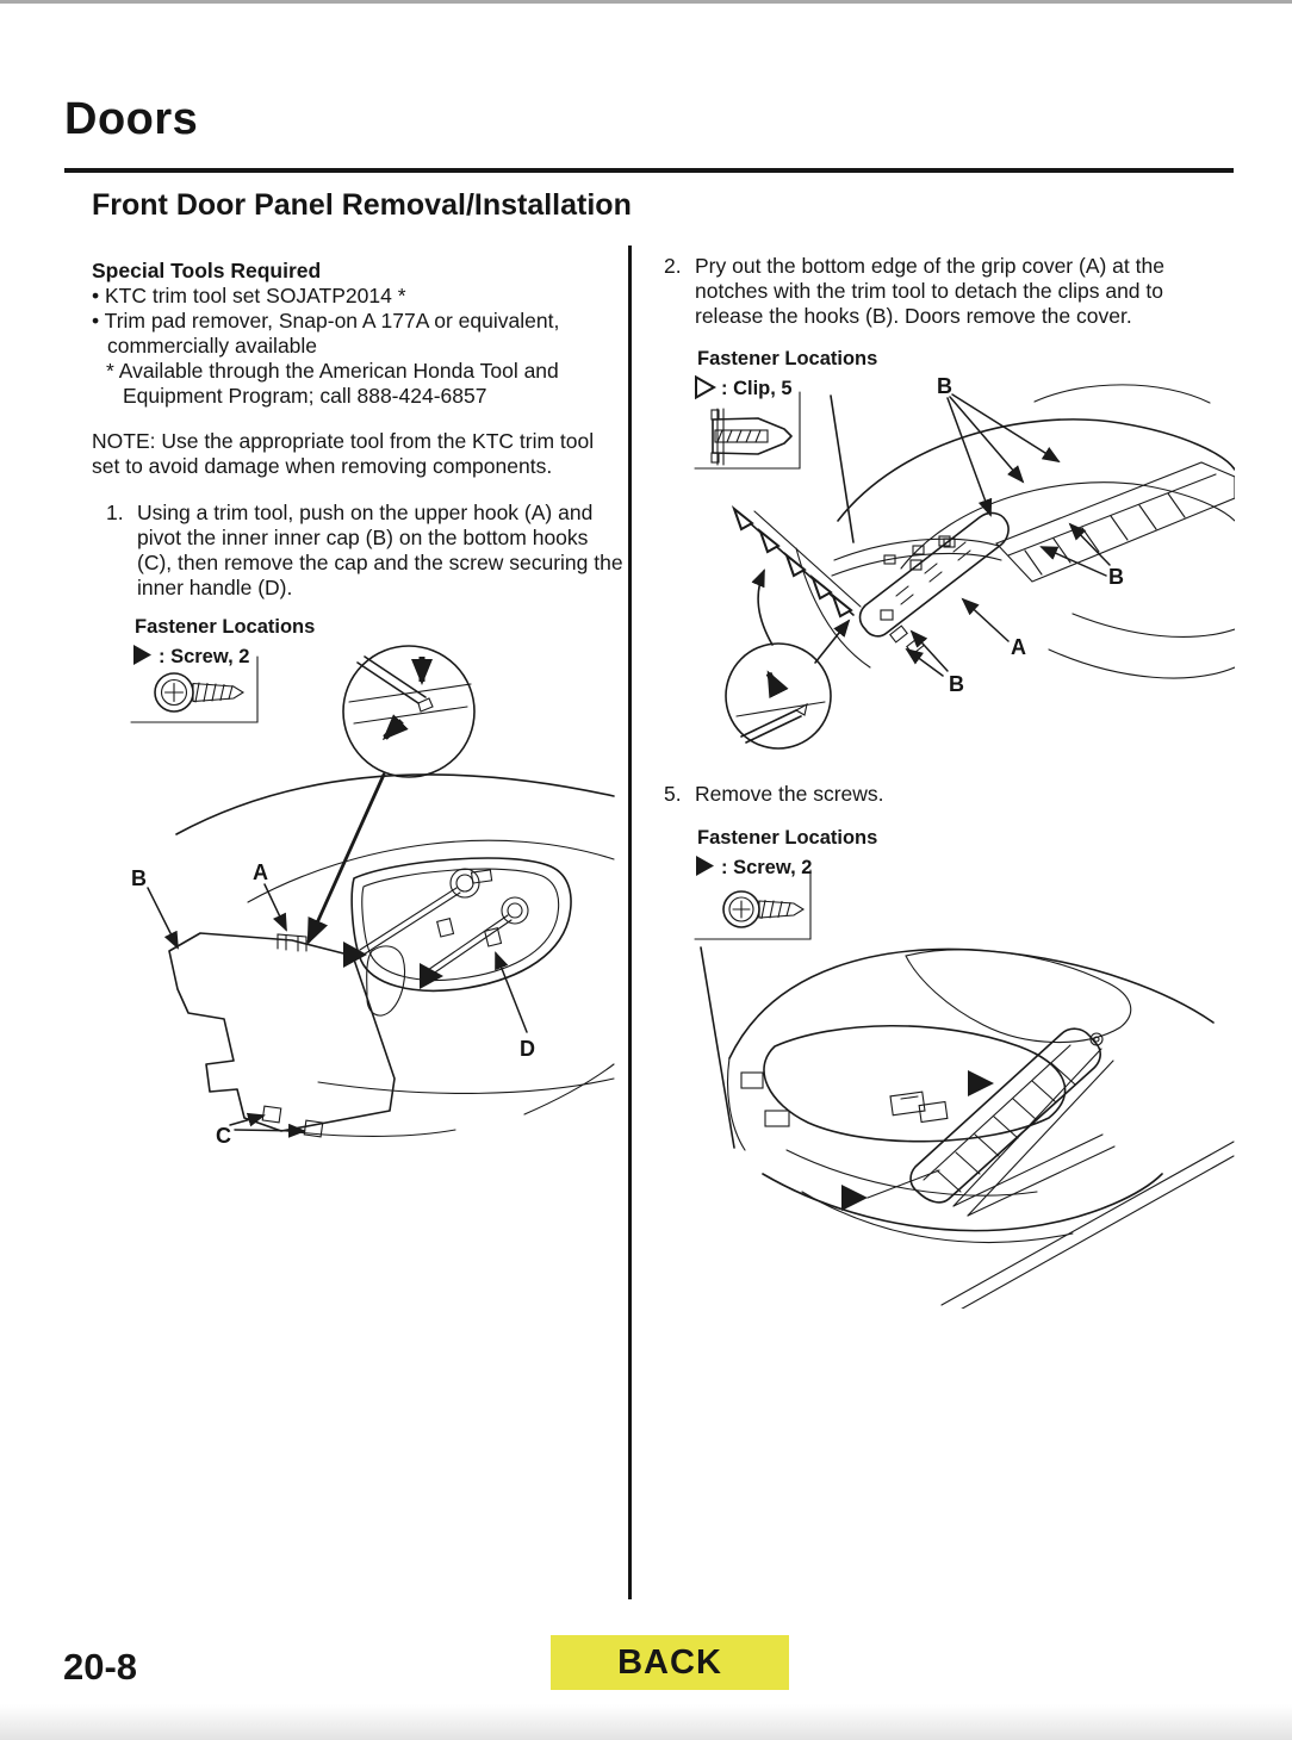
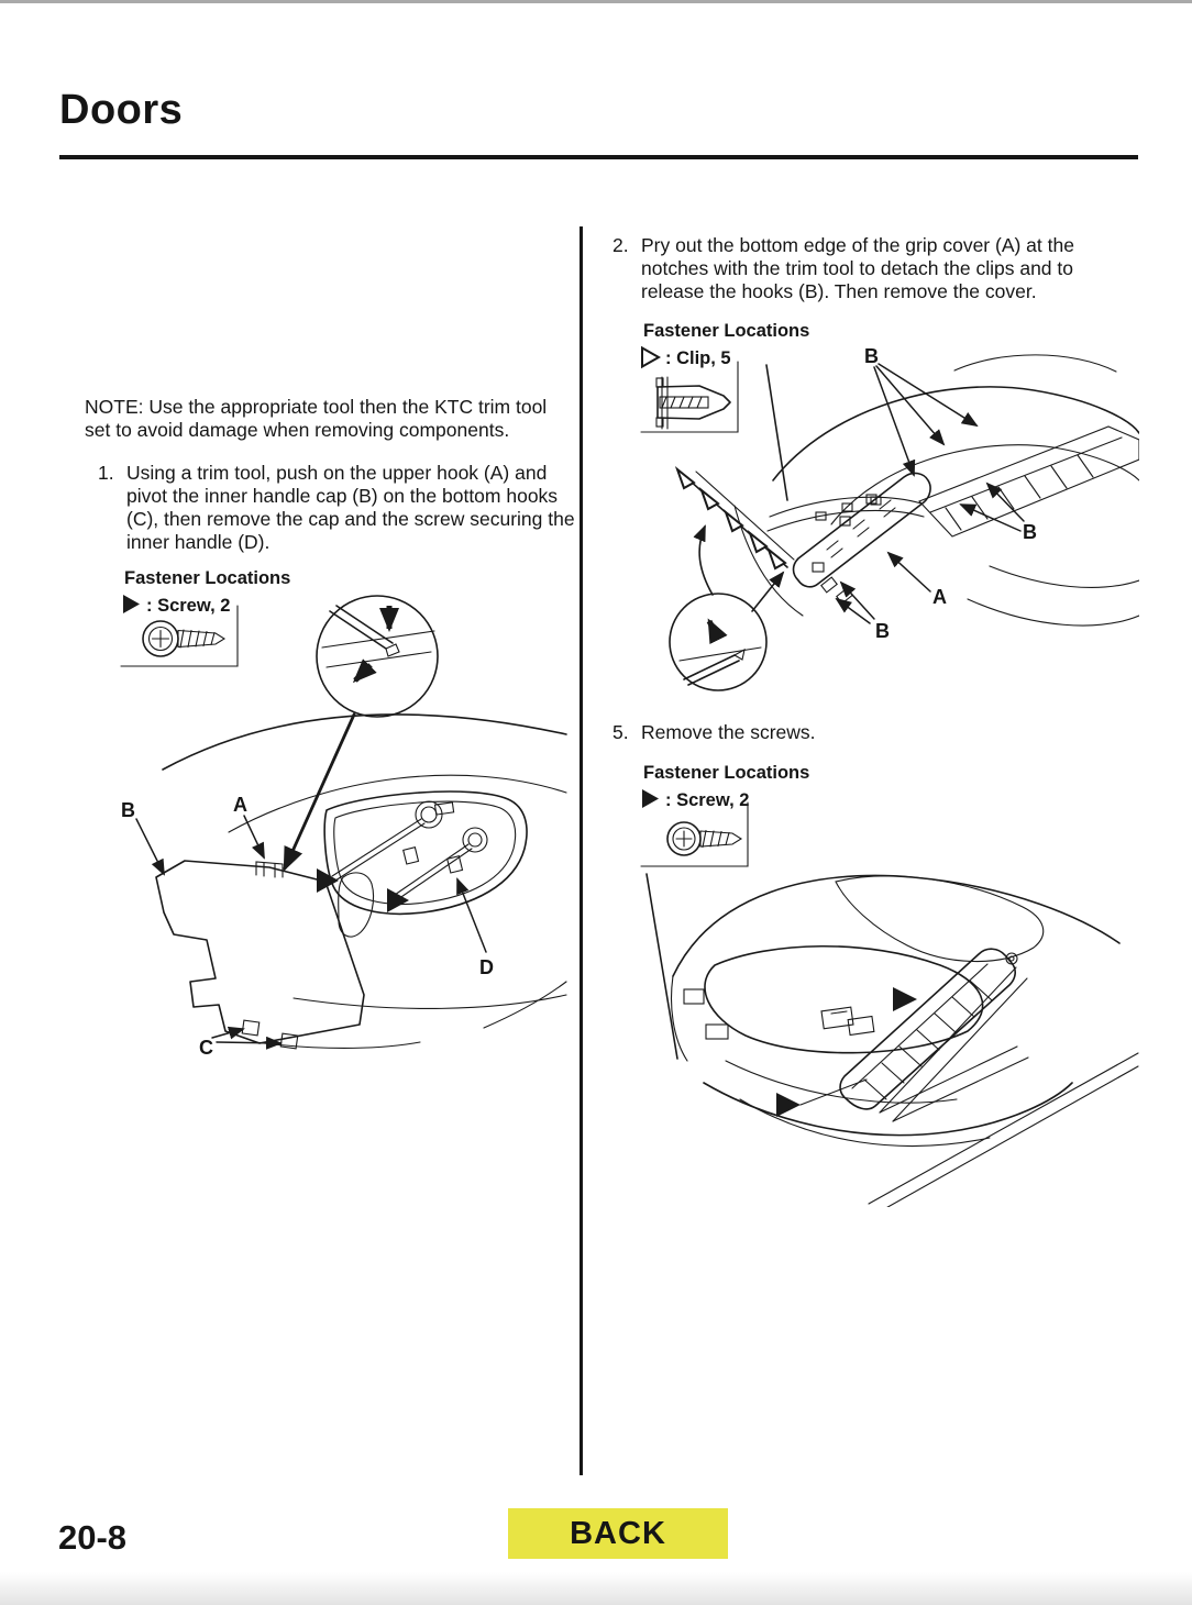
  Doors
- Front Door Panel Removal/Installation
- Special Tools Required
- • KTC trim tool set SOJATP2014 *
- • Trim pad remover, Snap-on A 177A or equivalent, commercially available
- * Available through the American Honda Tool and Equipment Program; call 888-424-6857
- NOTE: Use the appropriate tool from the KTC trim tool set to avoid damage when removing components.
+ NOTE: Use the appropriate tool then the KTC trim tool set to avoid damage when removing components.
  1.
- Using a trim tool, push on the upper hook (A) and pivot the inner inner cap (B) on the bottom hooks (C), then remove the cap and the screw securing the inner handle (D).
+ Using a trim tool, push on the upper hook (A) and pivot the inner handle cap (B) on the bottom hooks (C), then remove the cap and the screw securing the inner handle (D).
  Fastener Locations
  : Screw, 2
  B
  A
  C
  D
  2.
- Pry out the bottom edge of the grip cover (A) at the notches with the trim tool to detach the clips and to release the hooks (B). Doors remove the cover.
+ Pry out the bottom edge of the grip cover (A) at the notches with the trim tool to detach the clips and to release the hooks (B). Then remove the cover.
  Fastener Locations
  : Clip, 5
  B
  B
  A
  B
  5.
  Remove the screws.
  Fastener Locations
  : Screw, 2
  20-8
  BACK
